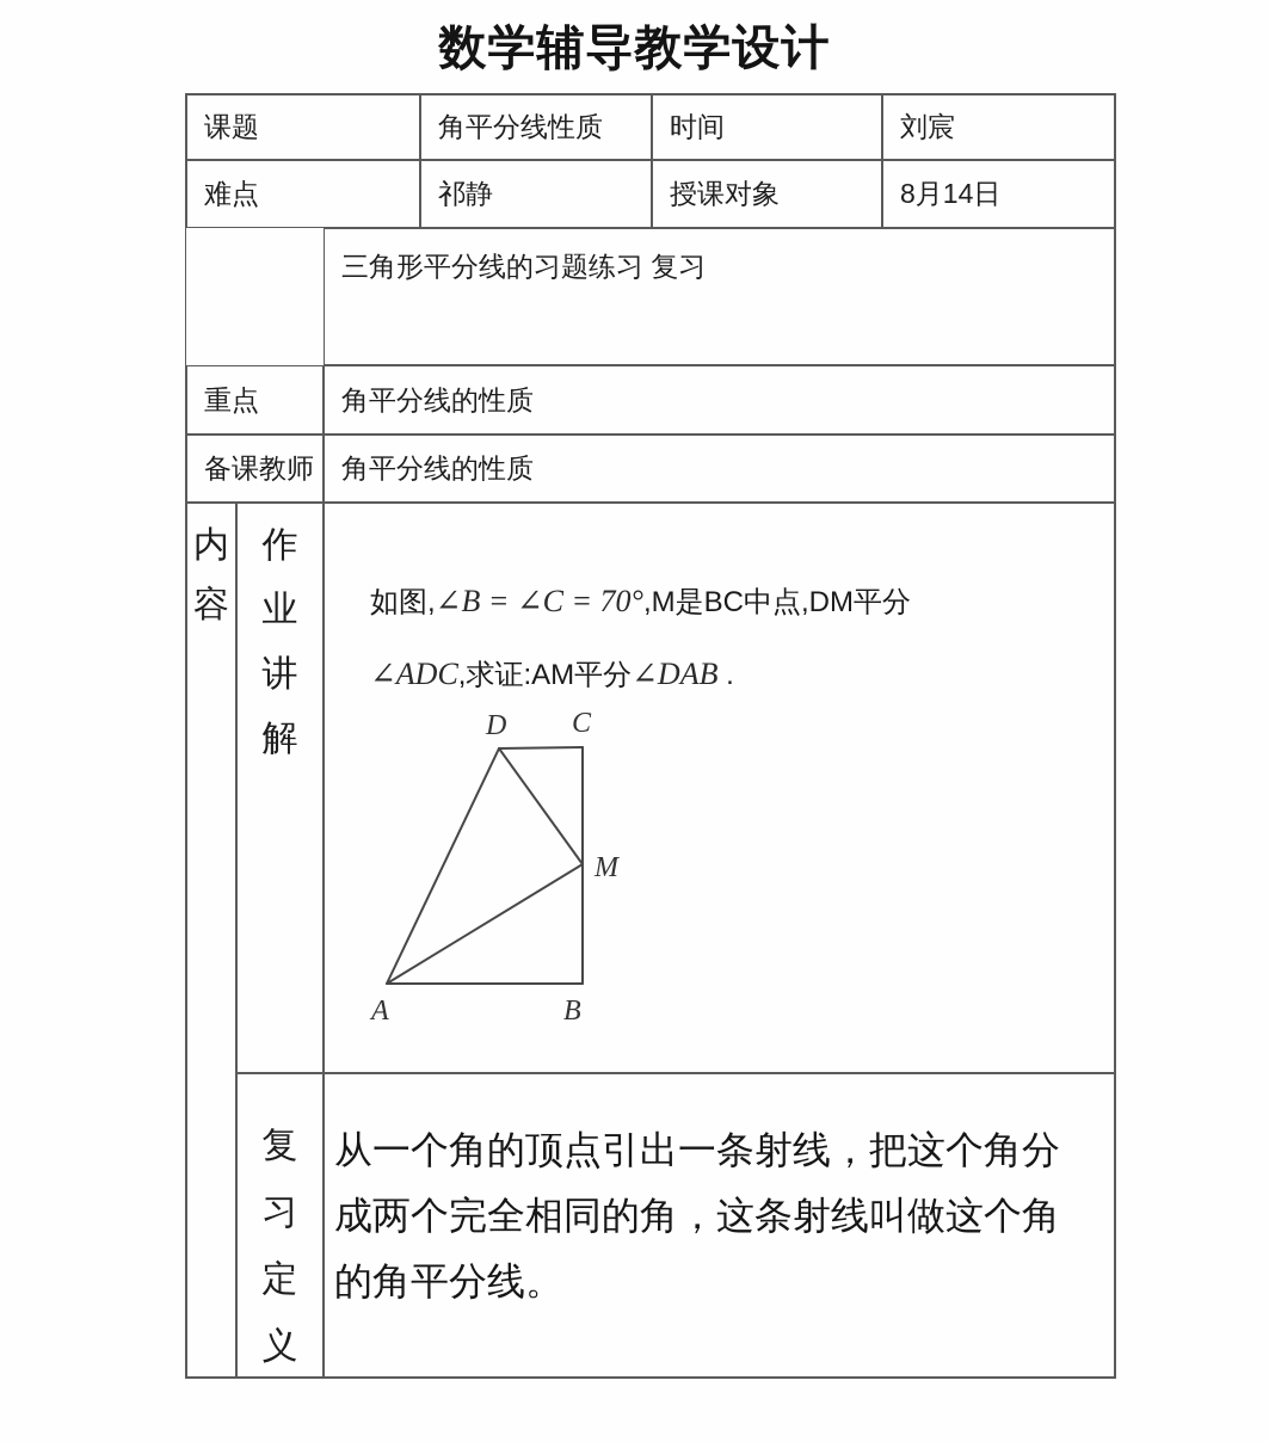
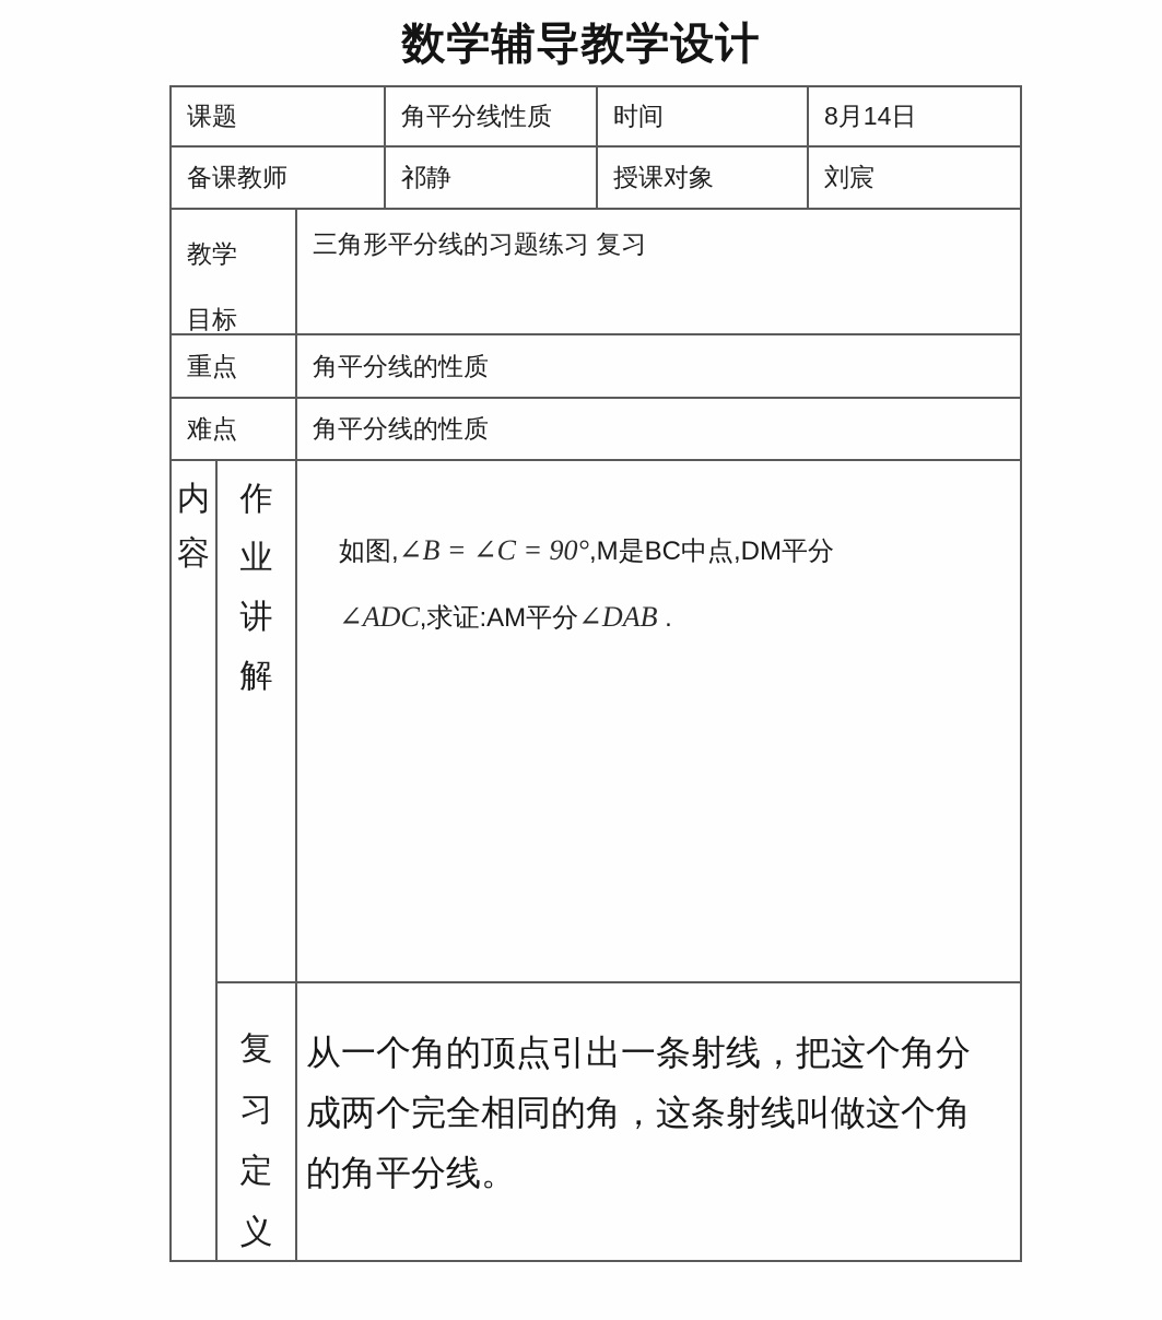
  数学辅导教学设计
  课题
  角平分线性质
  时间
- 刘宸
+ 8月14日
- 难点
+ 备课教师
  祁静
  授课对象
- 8月14日
+ 刘宸
+ 教学目标
  三角形平分线的习题练习 复习
  重点
  角平分线的性质
- 备课教师
+ 难点
  角平分线的性质
  内容
  作业讲解
- 如图,∠B = ∠C = 70°,M是BC中点,DM平分
+ 如图,∠B = ∠C = 90°,M是BC中点,DM平分
  ∠ADC,求证:AM平分∠DAB .
- D
- C
- M
- A
- B
  复习定义
  从一个角的顶点引出一条射线，把这个角分成两个完全相同的角，这条射线叫做这个角的角平分线。
